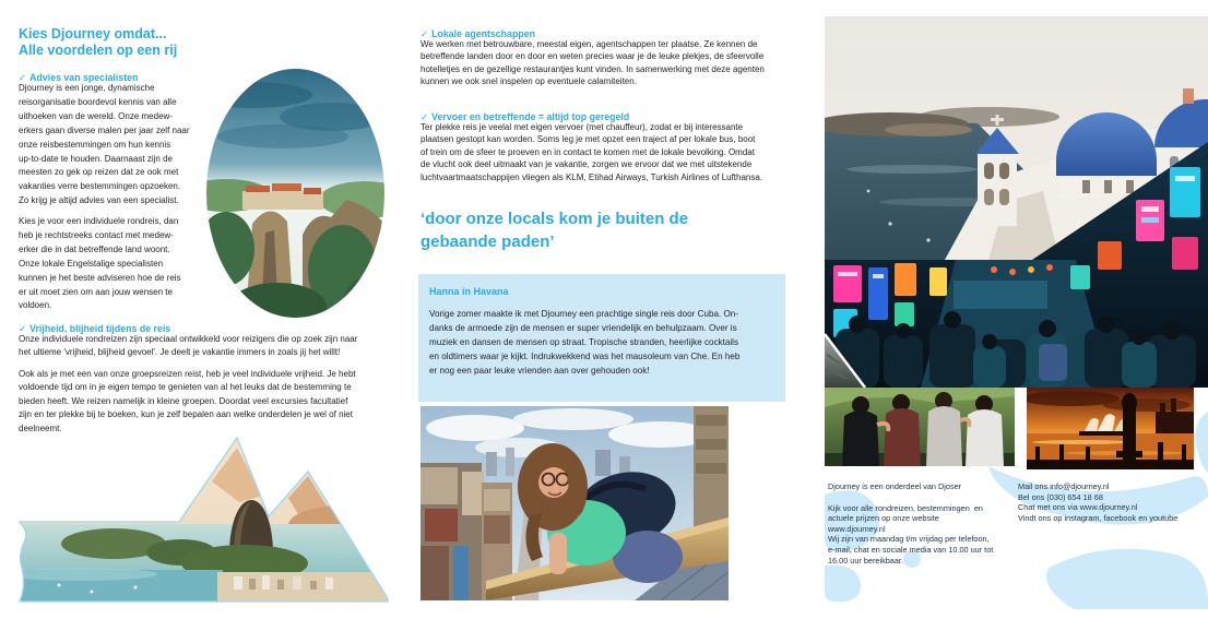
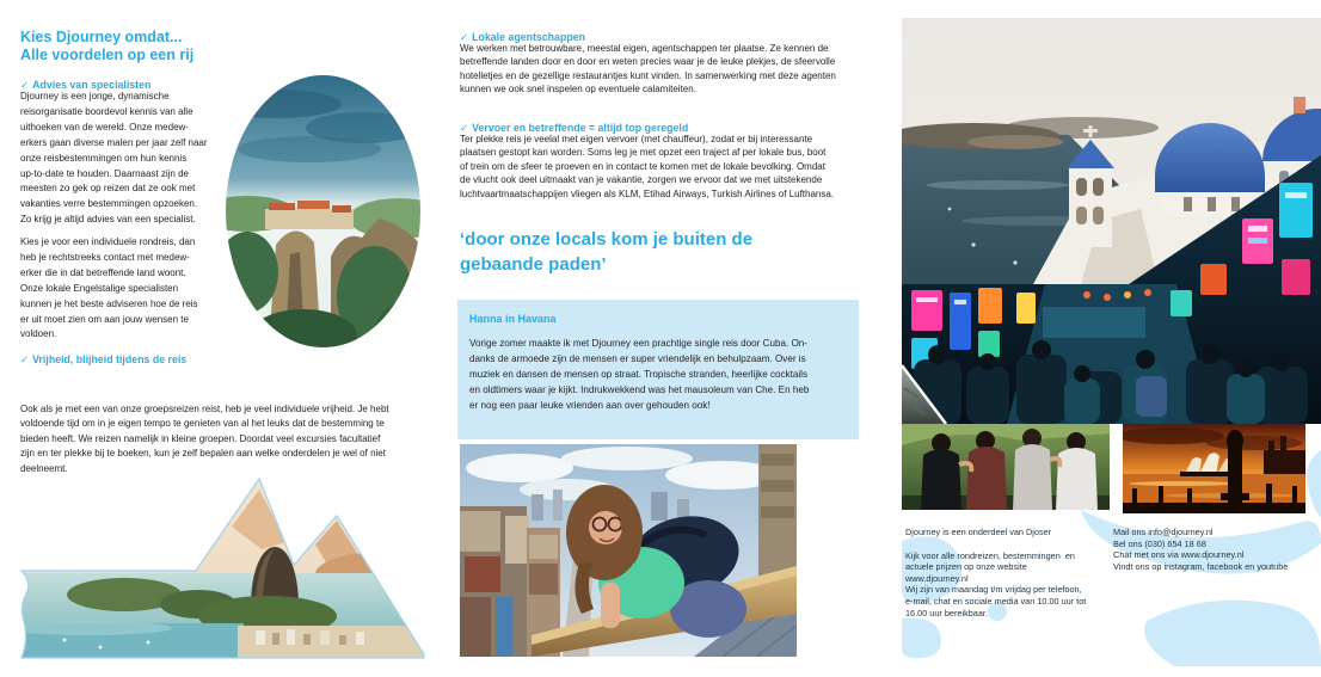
  Kies Djourney omdat...
  Alle voordelen op een rij
  ✓ Advies van specialisten
  Djourney is een jonge, dynamische
  reisorganisatie boordevol kennis van alle
  uithoeken van de wereld. Onze medew-
  erkers gaan diverse malen per jaar zelf naar
  onze reisbestemmingen om hun kennis
  up-to-date te houden. Daarnaast zijn de
  meesten zo gek op reizen dat ze ook met
  vakanties verre bestemmingen opzoeken.
  Zo krijg je altijd advies van een specialist.
  Kies je voor een individuele rondreis, dan
  heb je rechtstreeks contact met medew-
  erker die in dat betreffende land woont.
  Onze lokale Engelstalige specialisten
  kunnen je het beste adviseren hoe de reis
  er uit moet zien om aan jouw wensen te
  voldoen.
  ✓ Vrijheid, blijheid tijdens de reis
- Onze individuele rondreizen zijn speciaal ontwikkeld voor reizigers die op zoek zijn naar
- het ultieme 'vrijheid, blijheid gevoel'. Je deelt je vakantie immers in zoals jij het willt!
  Ook als je met een van onze groepsreizen reist, heb je veel individuele vrijheid. Je hebt
  voldoende tijd om in je eigen tempo te genieten van al het leuks dat de bestemming te
  bieden heeft. We reizen namelijk in kleine groepen. Doordat veel excursies facultatief
  zijn en ter plekke bij te boeken, kun je zelf bepalen aan welke onderdelen je wel of niet
  deelneemt.
  ✓ Lokale agentschappen
  We werken met betrouwbare, meestal eigen, agentschappen ter plaatse. Ze kennen de
  betreffende landen door en door en weten precies waar je de leuke plekjes, de sfeervolle
  hotelletjes en de gezellige restaurantjes kunt vinden. In samenwerking met deze agenten
  kunnen we ook snel inspelen op eventuele calamiteiten.
  ✓ Vervoer en betreffende = altijd top geregeld
  Ter plekke reis je veelal met eigen vervoer (met chauffeur), zodat er bij interessante
  plaatsen gestopt kan worden. Soms leg je met opzet een traject af per lokale bus, boot
  of trein om de sfeer te proeven en in contact te komen met de lokale bevolking. Omdat
  de vlucht ook deel uitmaakt van je vakantie, zorgen we ervoor dat we met uitstekende
  luchtvaartmaatschappijen vliegen als KLM, Etihad Airways, Turkish Airlines of Lufthansa.
  ‘door onze locals kom je buiten de
  gebaande paden’
  Hanna in Havana
  Vorige zomer maakte ik met Djourney een prachtige single reis door Cuba. On-
  danks de armoede zijn de mensen er super vriendelijk en behulpzaam. Over is
  muziek en dansen de mensen op straat. Tropische stranden, heerlijke cocktails
  en oldtimers waar je kijkt. Indrukwekkend was het mausoleum van Che. En heb
  er nog een paar leuke vrienden aan over gehouden ook!
  Djourney is een onderdeel van Djoser
  Kijk voor alle rondreizen, bestemmingen en
  actuele prijzen op onze website
  www.djourney.nl
  Wij zijn van maandag t/m vrijdag per telefoon,
  e-mail, chat en sociale media van 10.00 uur tot
  16.00 uur bereikbaar.
  Mail ons info@djourney.nl
  Bel ons (030) 654 18 68
  Chat met ons via www.djourney.nl
  Vindt ons op instagram, facebook en youtube
